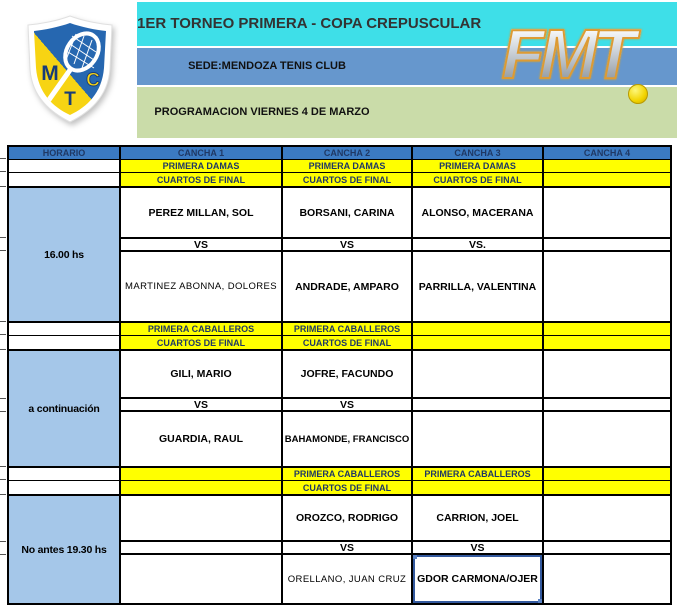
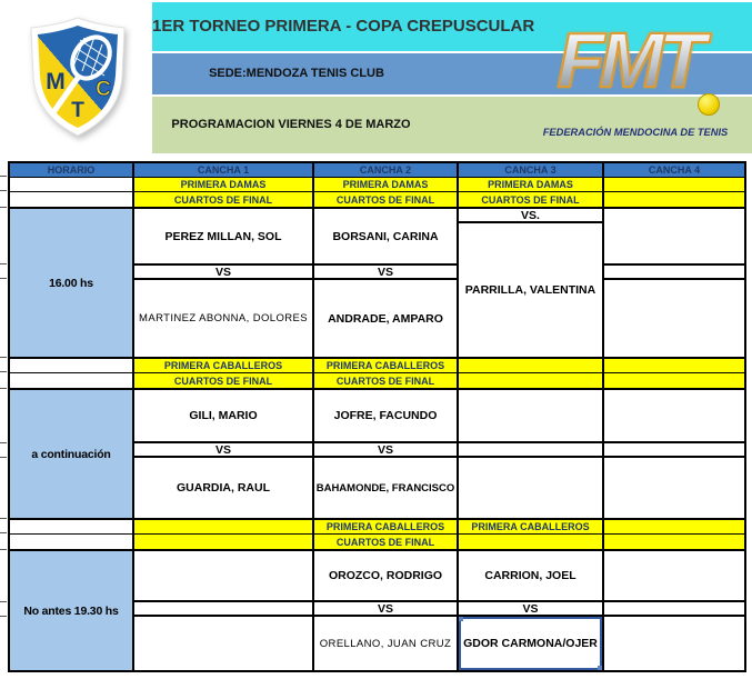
  M
  C
  T
  1ER TORNEO PRIMERA - COPA CREPUSCULAR
  SEDE:MENDOZA TENIS CLUB
  PROGRAMACION VIERNES 4 DE MARZO
  FMT
+ FEDERACIÓN MENDOCINA DE TENIS
  HORARIO
  CANCHA 1
  CANCHA 2
  CANCHA 3
  CANCHA 4
  PRIMERA DAMAS
  PRIMERA DAMAS
  PRIMERA DAMAS
  CUARTOS DE FINAL
  CUARTOS DE FINAL
  CUARTOS DE FINAL
  16.00 hs
  PEREZ MILLAN, SOL
  VS
  MARTINEZ ABONNA, DOLORES
  BORSANI, CARINA
  VS
  ANDRADE, AMPARO
- ALONSO, MACERANA
  VS.
  PARRILLA, VALENTINA
  PRIMERA CABALLEROS
  PRIMERA CABALLEROS
  CUARTOS DE FINAL
  CUARTOS DE FINAL
  a continuación
  GILI, MARIO
  VS
  GUARDIA, RAUL
  JOFRE, FACUNDO
  VS
  BAHAMONDE, FRANCISCO
  PRIMERA CABALLEROS
  PRIMERA CABALLEROS
  CUARTOS DE FINAL
  No antes 19.30 hs
  OROZCO, RODRIGO
  VS
  ORELLANO, JUAN CRUZ
  CARRION, JOEL
  VS
  GDOR CARMONA/OJER
